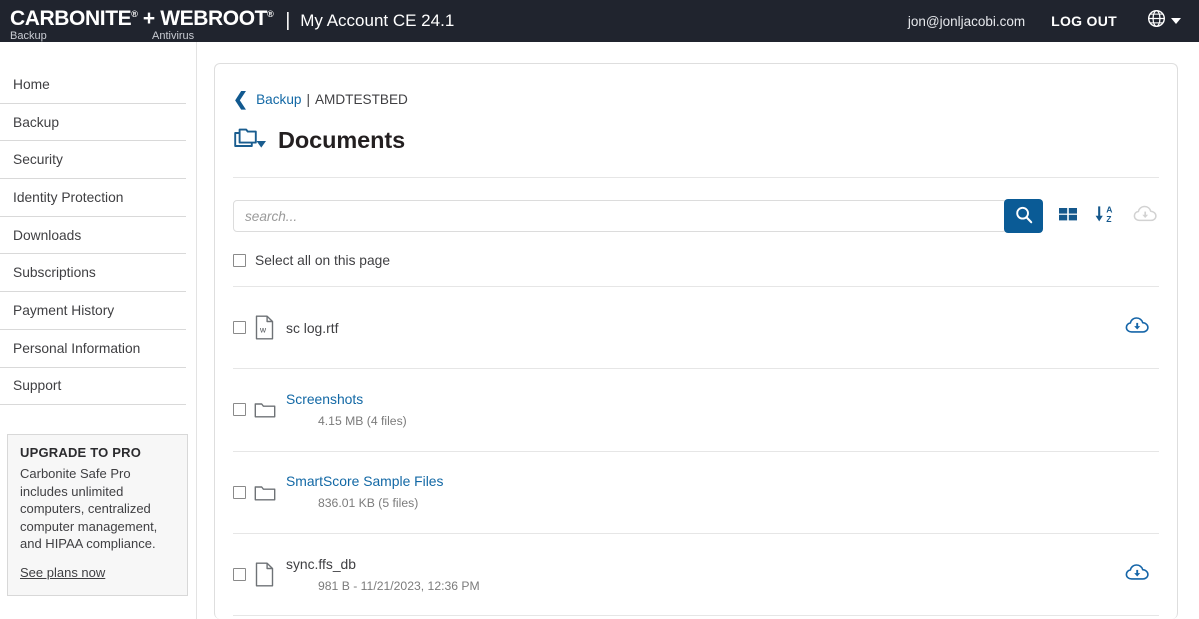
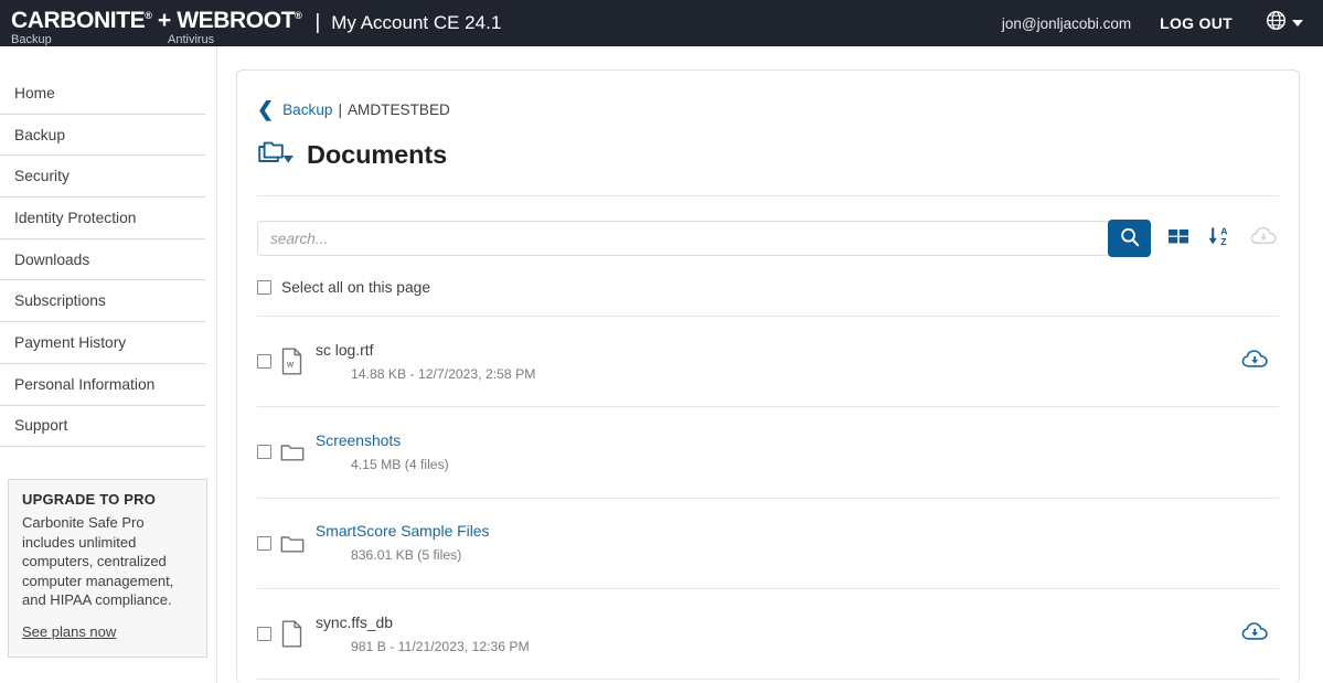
  CARBONITE® + WEBROOT®
  Backup
  Antivirus
  |
  My Account CE 24.1
  jon@jonljacobi.com
  LOG OUT
  Home
  Backup
  Security
  Identity Protection
  Downloads
  Subscriptions
  Payment History
  Personal Information
  Support
  UPGRADE TO PRO
  Carbonite Safe Pro includes unlimited computers, centralized computer management, and HIPAA compliance.
  See plans now
  ❮
  Backup
  |
  AMDTESTBED
  Documents
  search...
  A
  Z
  Select all on this page
  w
  sc log.rtf
+ 14.88 KB - 12/7/2023, 2:58 PM
  Screenshots
  4.15 MB (4 files)
  SmartScore Sample Files
  836.01 KB (5 files)
  sync.ffs_db
  981 B - 11/21/2023, 12:36 PM
